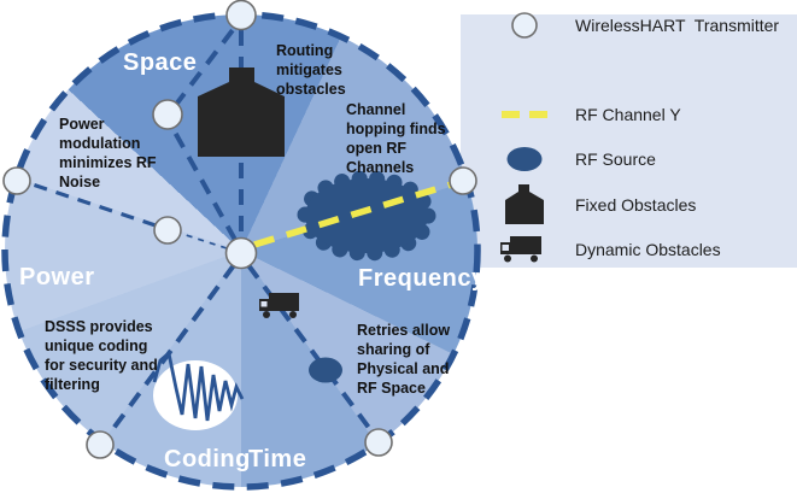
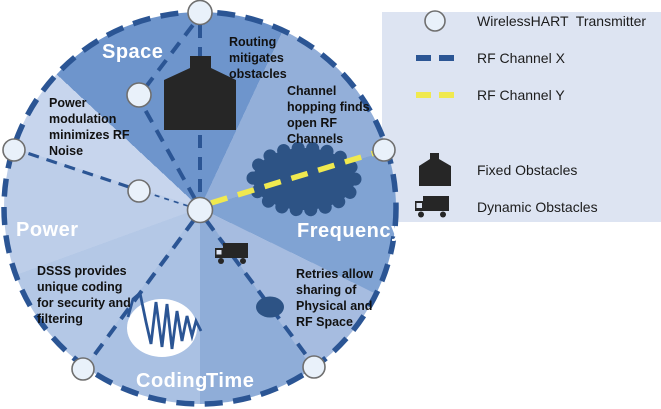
  Space
  Frequency
  Power
  Coding
  Time
  Routing
  mitigates
  obstacles
  Channel
  hopping finds
  open RF
  Channels
  Power
  modulation
  minimizes RF
  Noise
  DSSS provides
  unique coding
  for security and
  filtering
  Retries allow
  sharing of
  Physical and
  RF Space
  WirelessHART Transmitter
+ RF Channel X
  RF Channel Y
- RF Source
  Fixed Obstacles
  Dynamic Obstacles
